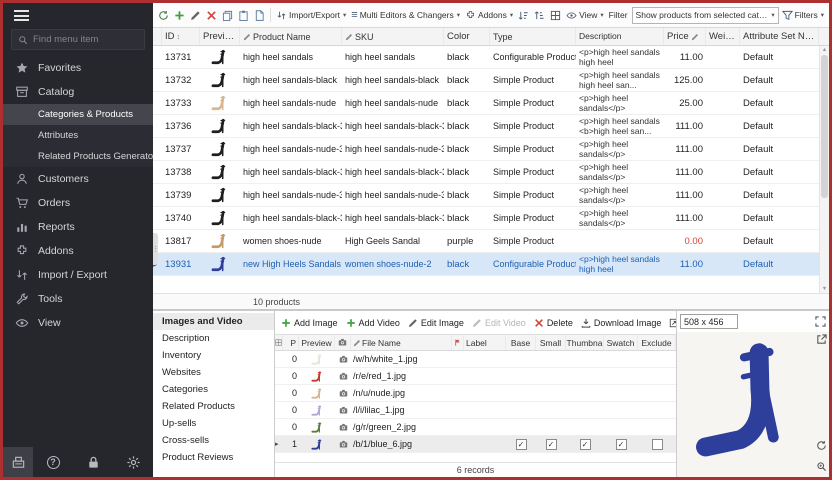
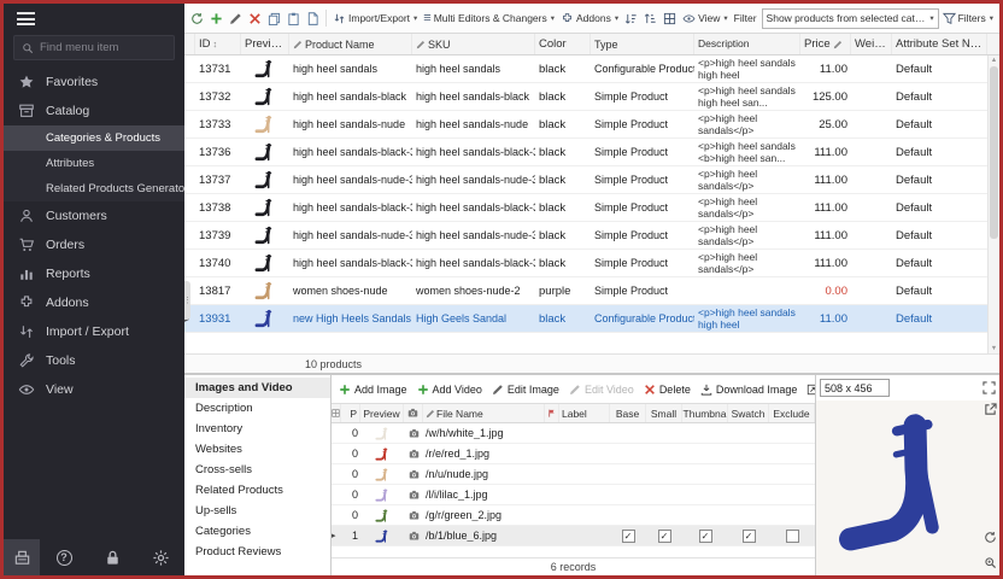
  Find menu item
  Favorites
  Catalog
  Categories & Products
  Attributes
  Related Products Generato
  Customers
  Orders
  Reports
  Addons
  Import / Export
  Tools
  View
  ?
  Import/Export
  ≡
  Multi Editors & Changers
  Addons
  View
  Filter
  Show products from selected categ
  Filters
  ID
  ↕
  Preview
  Product Name
  SKU
  Color
  Type
  Description
  Price
  Weigh
  Attribute Set Nam
  13731
  high heel sandals
  high heel sandals
  black
  Configurable Produc
  <p>high heel sandals high heel
  11.00
  Default
  13732
  high heel sandals-black
  high heel sandals-black
  black
  Simple Product
  <p>high heel sandals high heel san...
  125.00
  Default
  13733
  high heel sandals-nude
  high heel sandals-nude
  black
  Simple Product
  <p>high heel sandals</p>
  25.00
  Default
  13736
  high heel sandals-black-
  high heel sandals-black-
  black
  Simple Product
  <p>high heel sandals <b>high heel san...
  111.00
  Default
  13737
  high heel sandals-nude-3
  high heel sandals-nude-3
  black
  Simple Product
  <p>high heel sandals</p>
  111.00
  Default
  13738
  high heel sandals-black-
  high heel sandals-black-
  black
  Simple Product
  <p>high heel sandals</p>
  111.00
  Default
  13739
  high heel sandals-nude-3
  high heel sandals-nude-3
  black
  Simple Product
  <p>high heel sandals</p>
  111.00
  Default
  13740
  high heel sandals-black-
  high heel sandals-black-
  black
  Simple Product
  <p>high heel sandals</p>
  111.00
  Default
  13817
  women shoes-nude
- High Geels Sandal
+ women shoes-nude-2
  purple
  Simple Product
  0.00
  Default
  13931
  new High Heels Sandals
- women shoes-nude-2
+ High Geels Sandal
  black
  Configurable Produc
  11.00
  Default
  10 products
  Images and Video
  Description
  Inventory
  Websites
- Categories
+ Cross-sells
  Related Products
  Up-sells
- Cross-sells
+ Categories
  Product Reviews
  Add Image
  Add Video
  Edit Image
  Edit Video
  Delete
  Download Image
  P
  Preview
  File Name
  Label
  Base
  Small
  Thumbna
  Swatch
  Exclude
  0
  /w/h/white_1.jpg
  0
  /r/e/red_1.jpg
  0
  /n/u/nude.jpg
  0
  /l/i/lilac_1.jpg
  0
  /g/r/green_2.jpg
  1
  /b/1/blue_6.jpg
  6 records
  508 x 456
